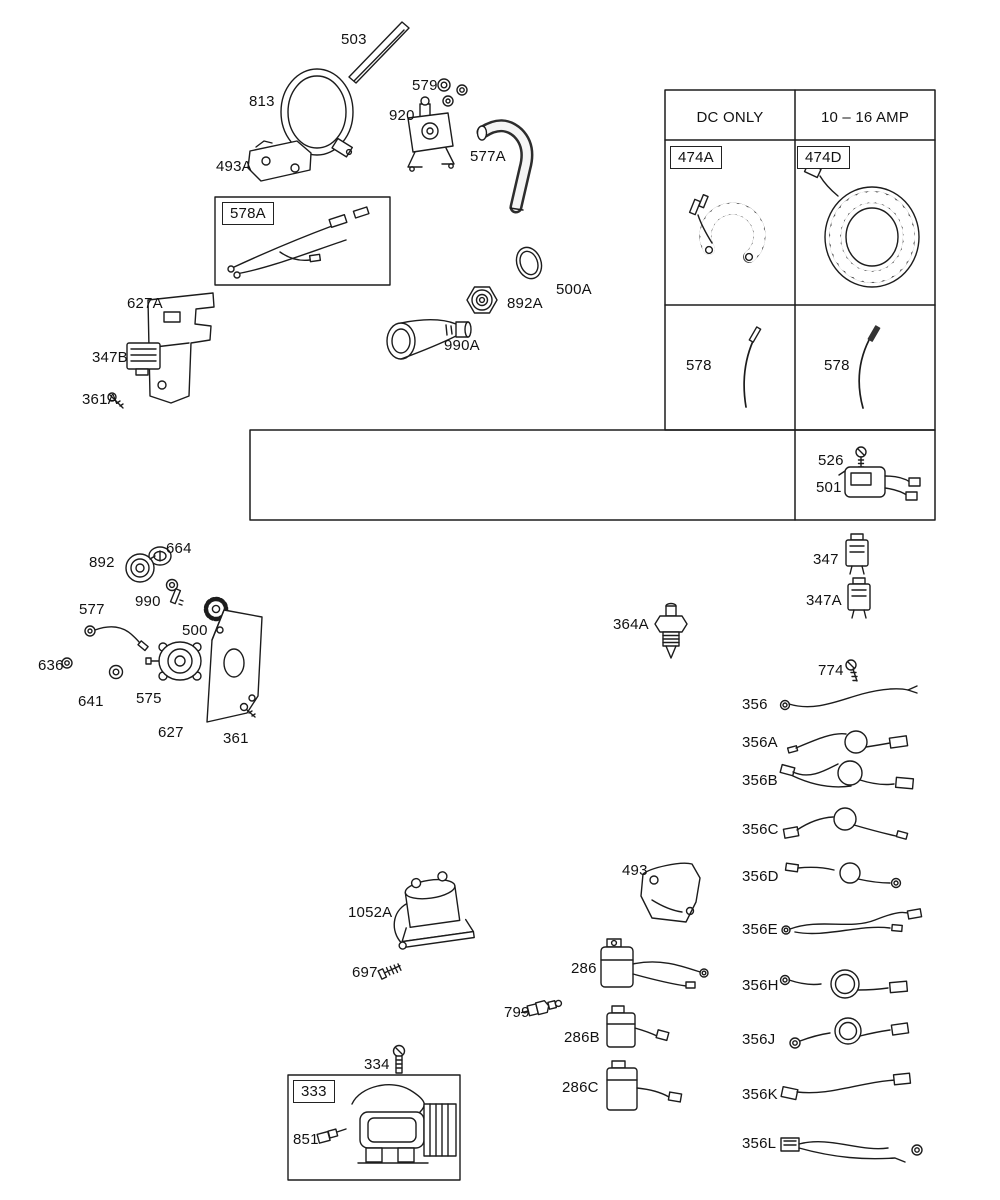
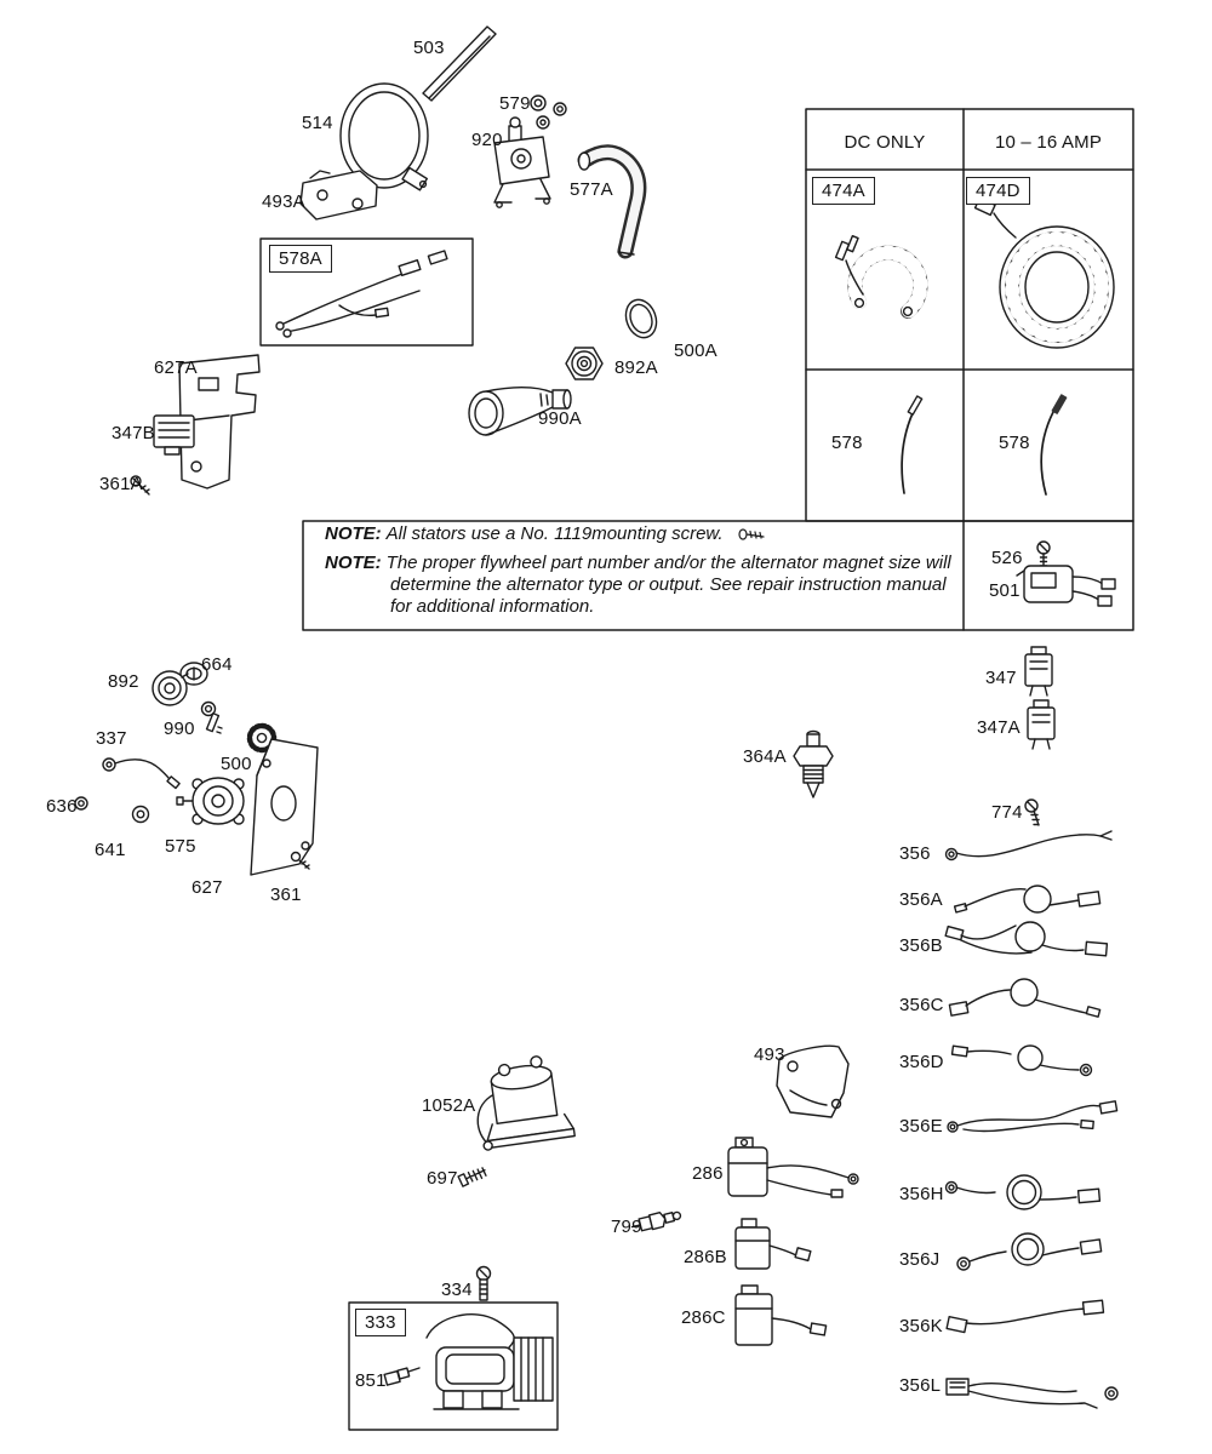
  DC ONLY
  10 – 16 AMP
  474A
  474D
  578
  578
  526
  501
+ NOTE: All stators use a No. 1119mounting screw.
+ NOTE: The proper flywheel part number and/or the alternator magnet size will determine the alternator type or output. See repair instruction manual for additional information.
  503
- 813
+ 514
  579
  920
  577A
  493A
  578A
  627A
  347B
  361A
  892A
  500A
  990A
  664
  892
  990
- 577
+ 337
  500
  636
  641
  575
  627
  361
  364A
  347
  347A
  774
  356
  356A
  356B
  356C
  356D
  356E
  356H
  356J
  356K
  356L
  1052A
  697
  799
  493
  286
  286B
  286C
  334
  333
  851
